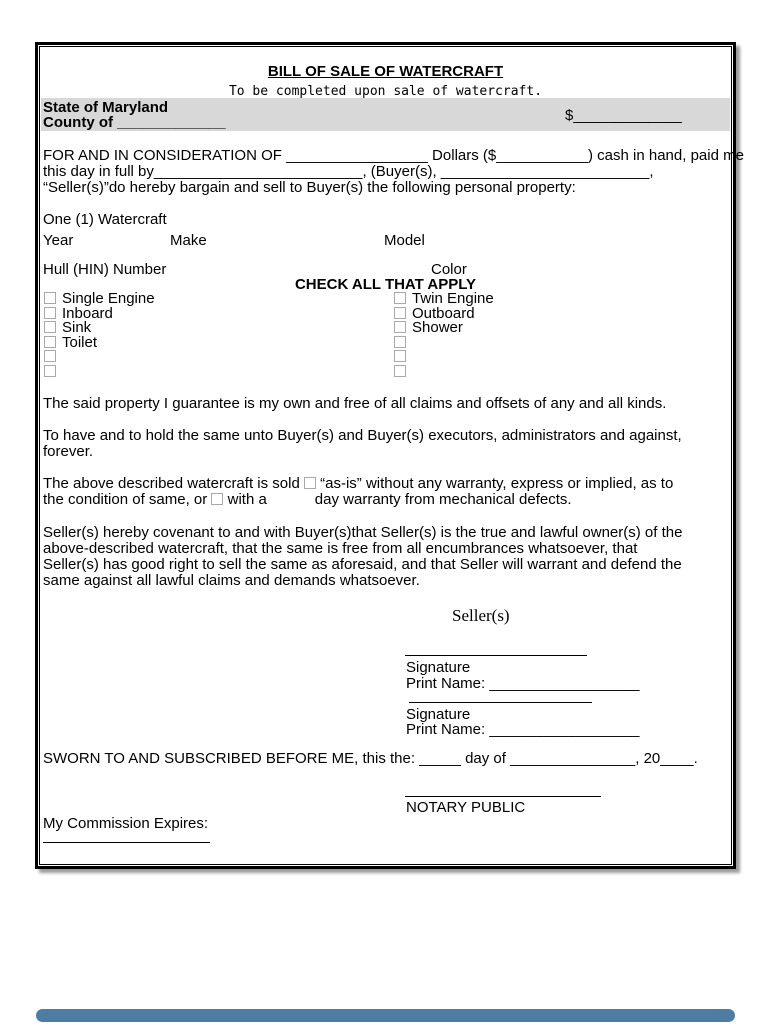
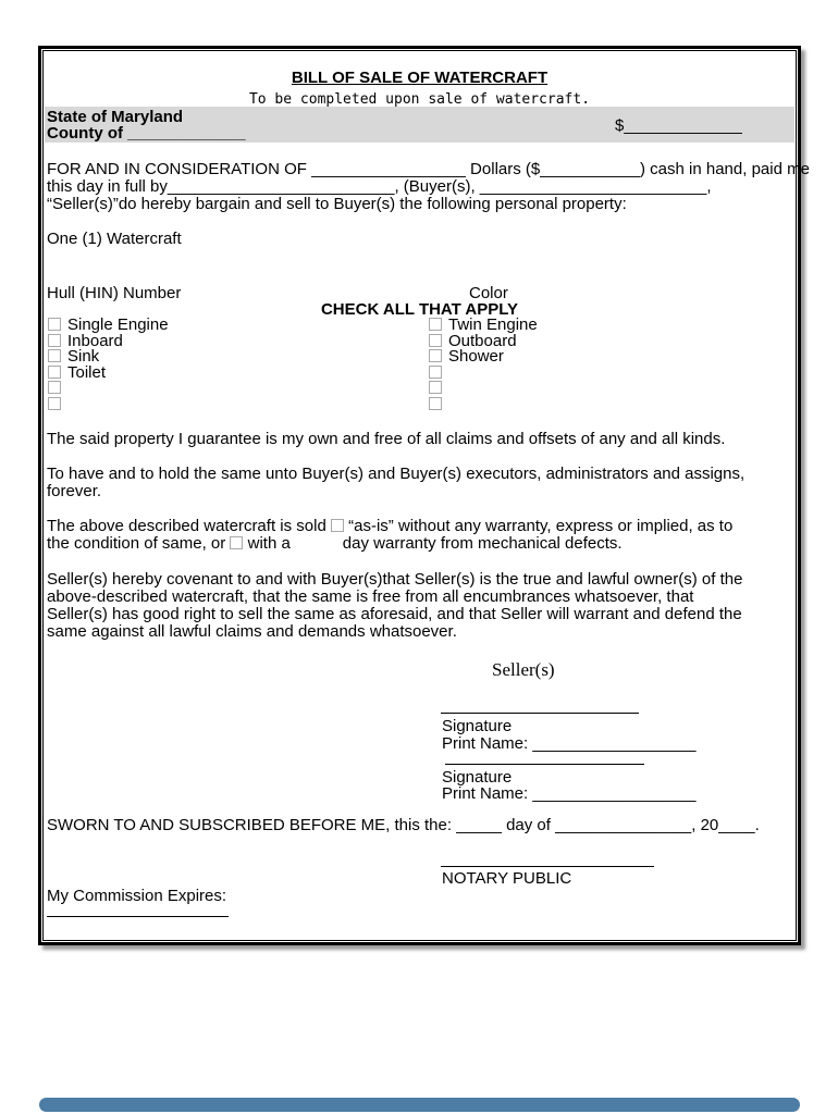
  BILL OF SALE OF WATERCRAFT
  To be completed upon sale of watercraft.
  State of Maryland
  County of _____________
  $_____________
  FOR AND IN CONSIDERATION OF _________________ Dollars ($___________) cash in hand, paid me
  this day in full by_________________________, (Buyer(s), _________________________,
  “Seller(s)”do hereby bargain and sell to Buyer(s) the following personal property:
  One (1) Watercraft
- Year
- Make
- Model
  Hull (HIN) Number
  Color
  CHECK ALL THAT APPLY
  Single Engine
  Inboard
  Sink
  Toilet
  Twin Engine
  Outboard
  Shower
  The said property I guarantee is my own and free of all claims and offsets of any and all kinds.
- To have and to hold the same unto Buyer(s) and Buyer(s) executors, administrators and against,
+ To have and to hold the same unto Buyer(s) and Buyer(s) executors, administrators and assigns,
  forever.
  The above described watercraft is sold “as-is” without any warranty, express or implied, as to
  the condition of same, or with a day warranty from mechanical defects.
  Seller(s) hereby covenant to and with Buyer(s)that Seller(s) is the true and lawful owner(s) of the
  above-described watercraft, that the same is free from all encumbrances whatsoever, that
  Seller(s) has good right to sell the same as aforesaid, and that Seller will warrant and defend the
  same against all lawful claims and demands whatsoever.
  Seller(s)
  Signature
  Print Name: __________________
  Signature
  Print Name: __________________
  SWORN TO AND SUBSCRIBED BEFORE ME, this the: _____ day of _______________, 20____.
  NOTARY PUBLIC
  My Commission Expires:
